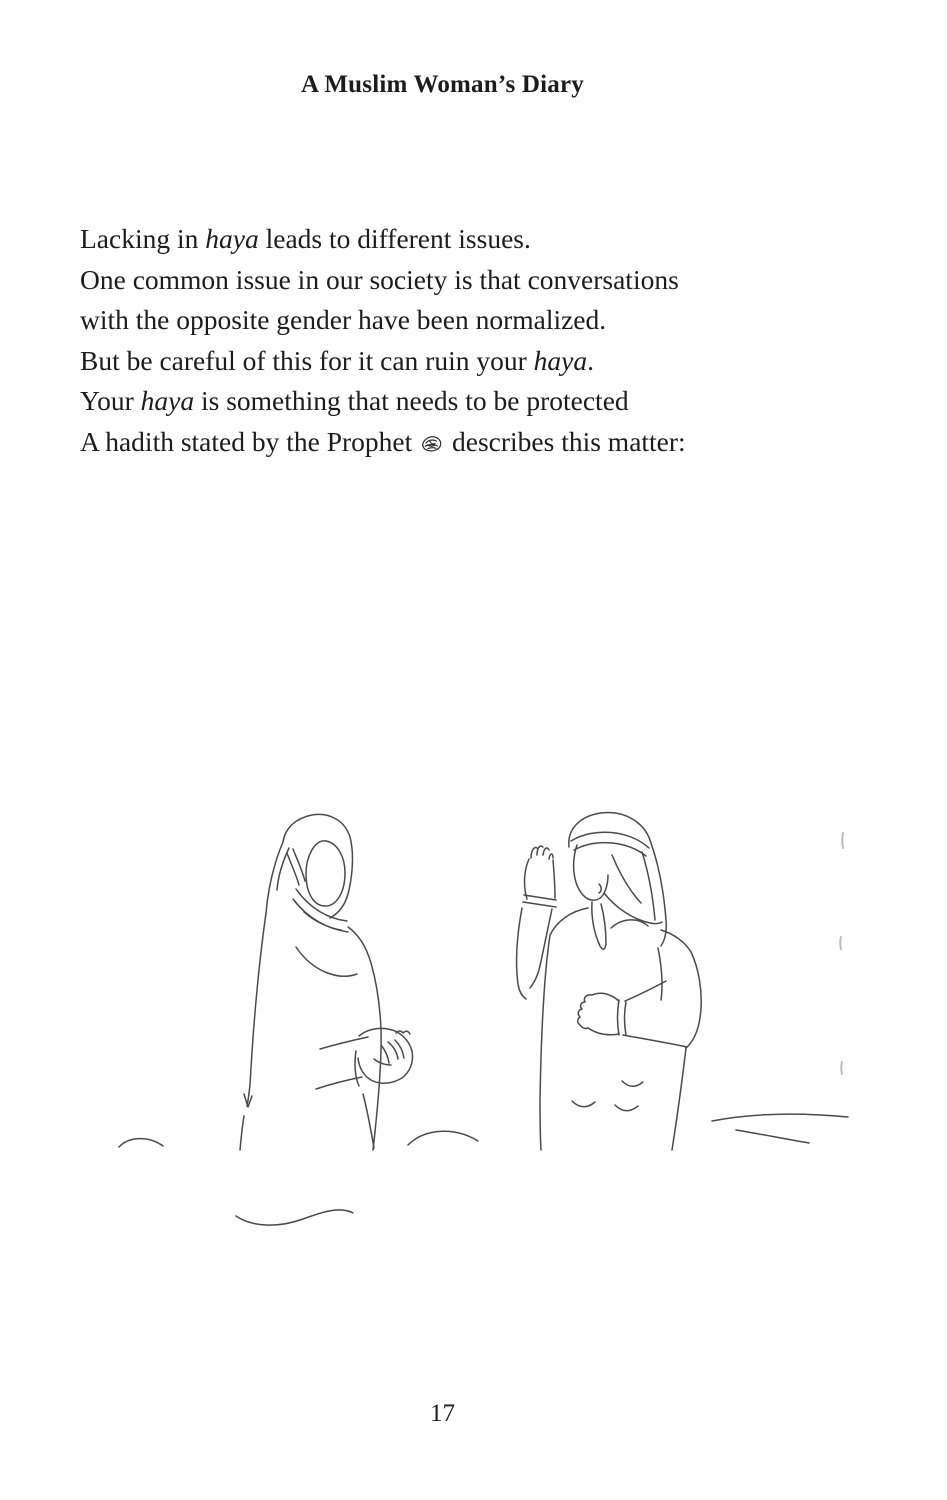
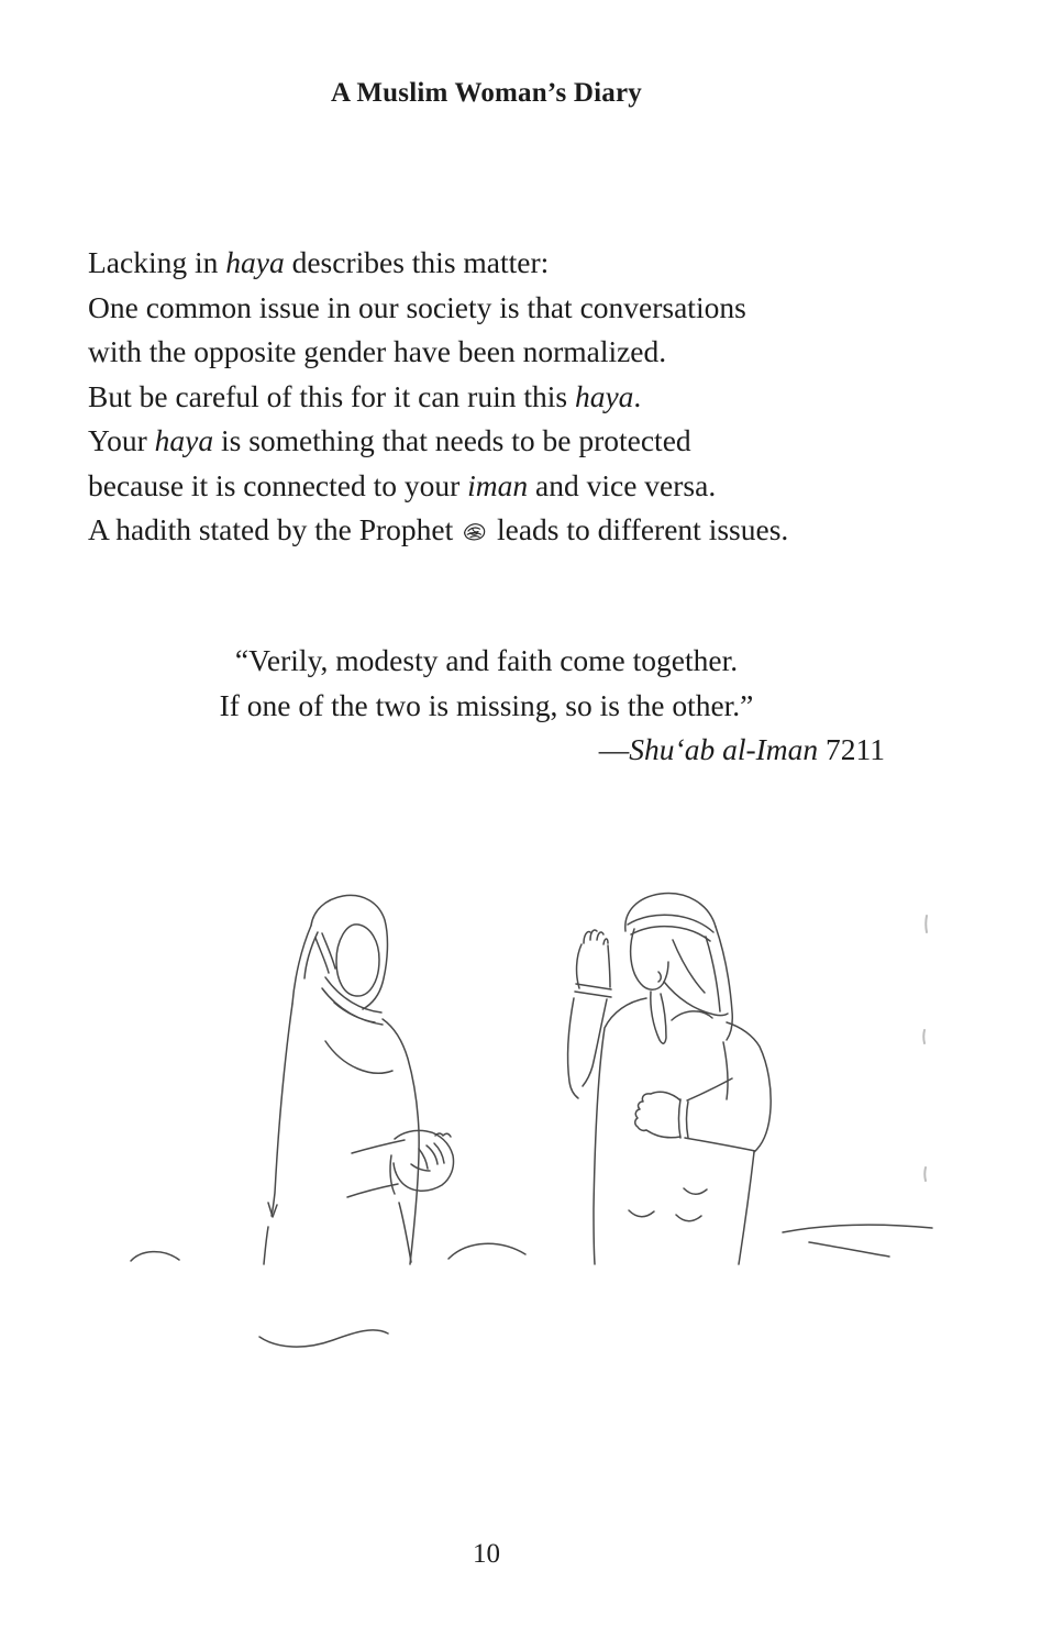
  A Muslim Woman’s Diary
- Lacking in haya leads to different issues.
+ Lacking in haya describes this matter:
  One common issue in our society is that conversations
  with the opposite gender have been normalized.
- But be careful of this for it can ruin your haya.
+ But be careful of this for it can ruin this haya.
  Your haya is something that needs to be protected
+ because it is connected to your iman and vice versa.
- A hadith stated by the Prophet describes this matter:
+ A hadith stated by the Prophet leads to different issues.
+ “Verily, modesty and faith come together.
+ If one of the two is missing, so is the other.”
+ —Shu‘ab al-Iman 7211
- 17
+ 10
